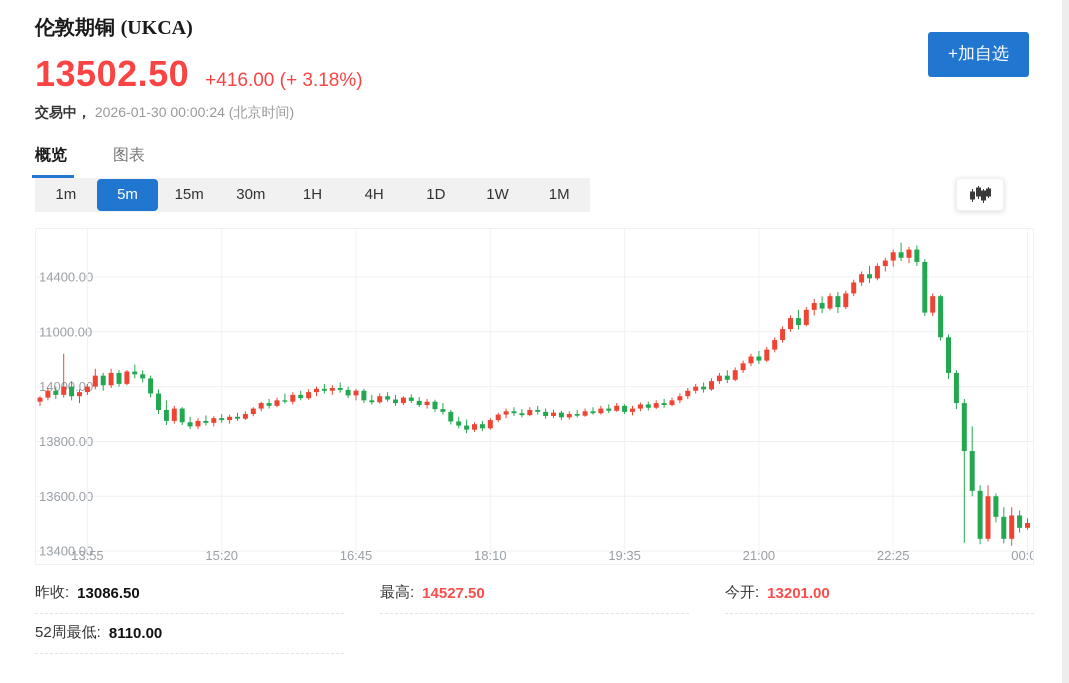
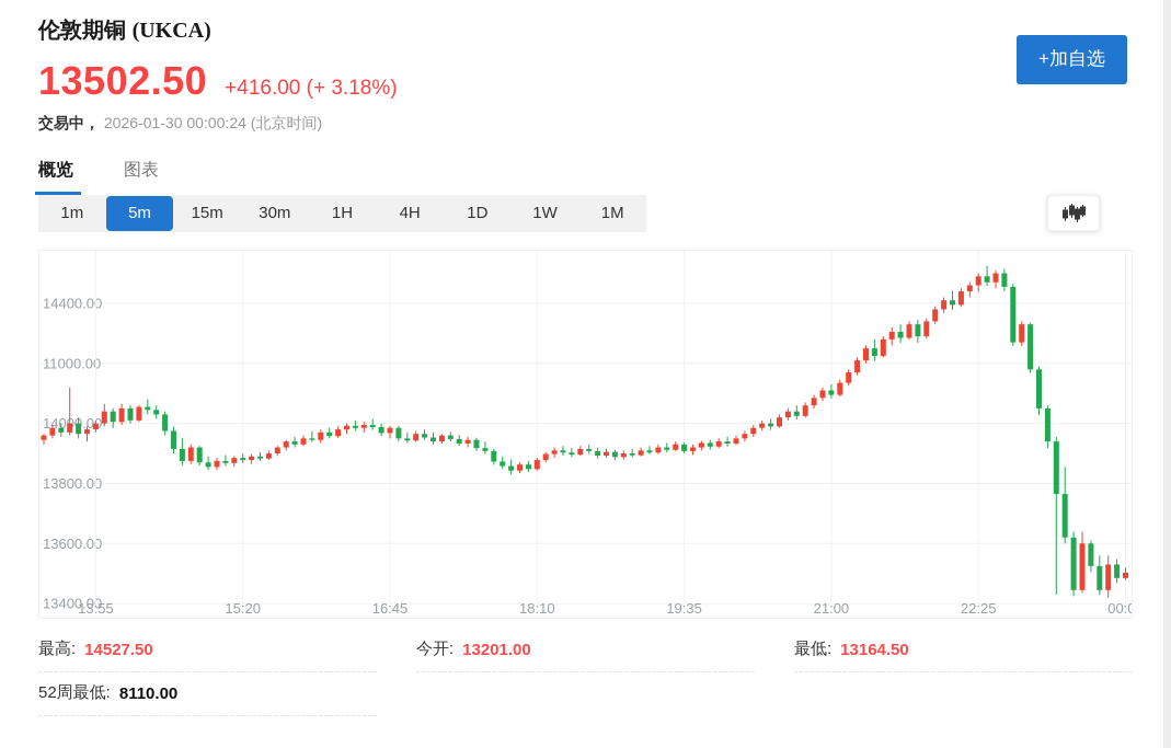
  伦敦期铜 (UKCA)
  13502.50
  +416.00 (+ 3.18%)
  交易中， 2026-01-30 00:00:24 (北京时间)
  +加自选
  概览
  图表
  1m
  5m
  15m
  30m
  1H
  4H
  1D
  1W
  1M
  14400.00
  11000.00
  1400.00
  13800.00
  13600.00
  13400.00
  13:55
  15:20
  16:45
  18:10
  19:35
  21:00
  22:25
  00:0
- 昨收:
- 13086.50
  最高:
  14527.50
  今开:
  13201.00
+ 最低:
+ 13164.50
  52周最低:
  8110.00
